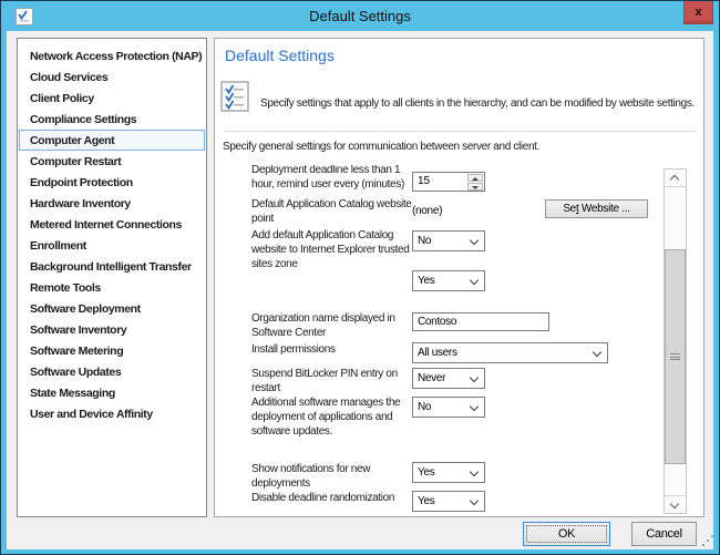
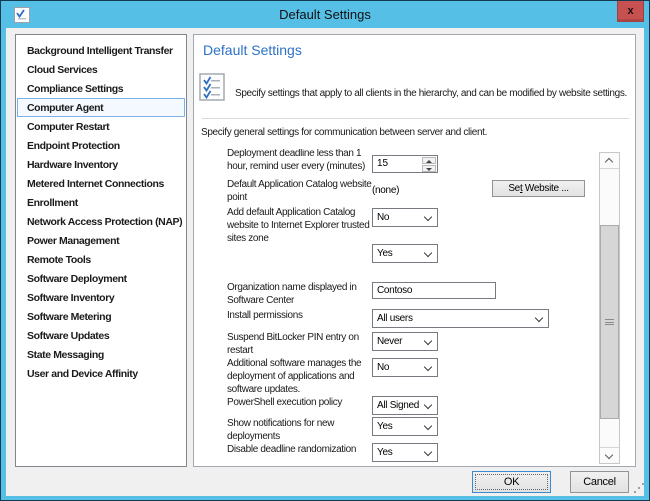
  Default Settings
  x
- Network Access Protection (NAP)
+ Background Intelligent Transfer
  Cloud Services
- Client Policy
  Compliance Settings
  Computer Agent
  Computer Restart
  Endpoint Protection
  Hardware Inventory
  Metered Internet Connections
  Enrollment
- Background Intelligent Transfer
+ Network Access Protection (NAP)
+ Power Management
  Remote Tools
  Software Deployment
  Software Inventory
  Software Metering
  Software Updates
  State Messaging
  User and Device Affinity
  Default Settings
  Specify settings that apply to all clients in the hierarchy, and can be modified by website settings.
  Specify general settings for communication between server and client.
  Deployment deadline less than 1
  hour, remind user every (minutes)
  15
  Default Application Catalog website
  point
  (none)
  Set Website ...
  Add default Application Catalog
  website to Internet Explorer trusted
  sites zone
  No
  Yes
  Organization name displayed in
  Software Center
  Contoso
  Install permissions
  All users
  Suspend BitLocker PIN entry on
  restart
  Never
  Additional software manages the
  deployment of applications and
  software updates.
  No
+ PowerShell execution policy
+ All Signed
  Show notifications for new
  deployments
  Yes
  Disable deadline randomization
  Yes
  OK
  Cancel
